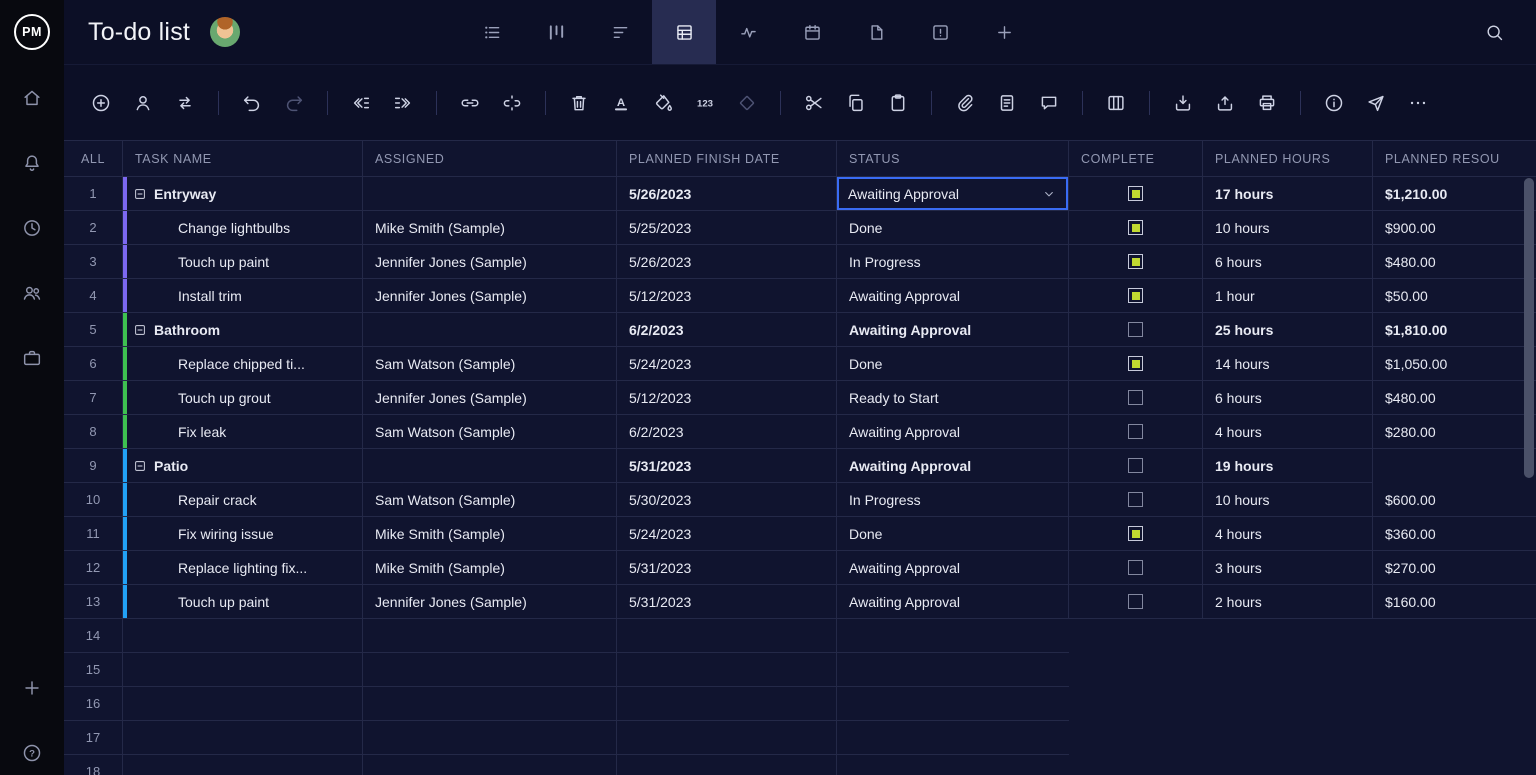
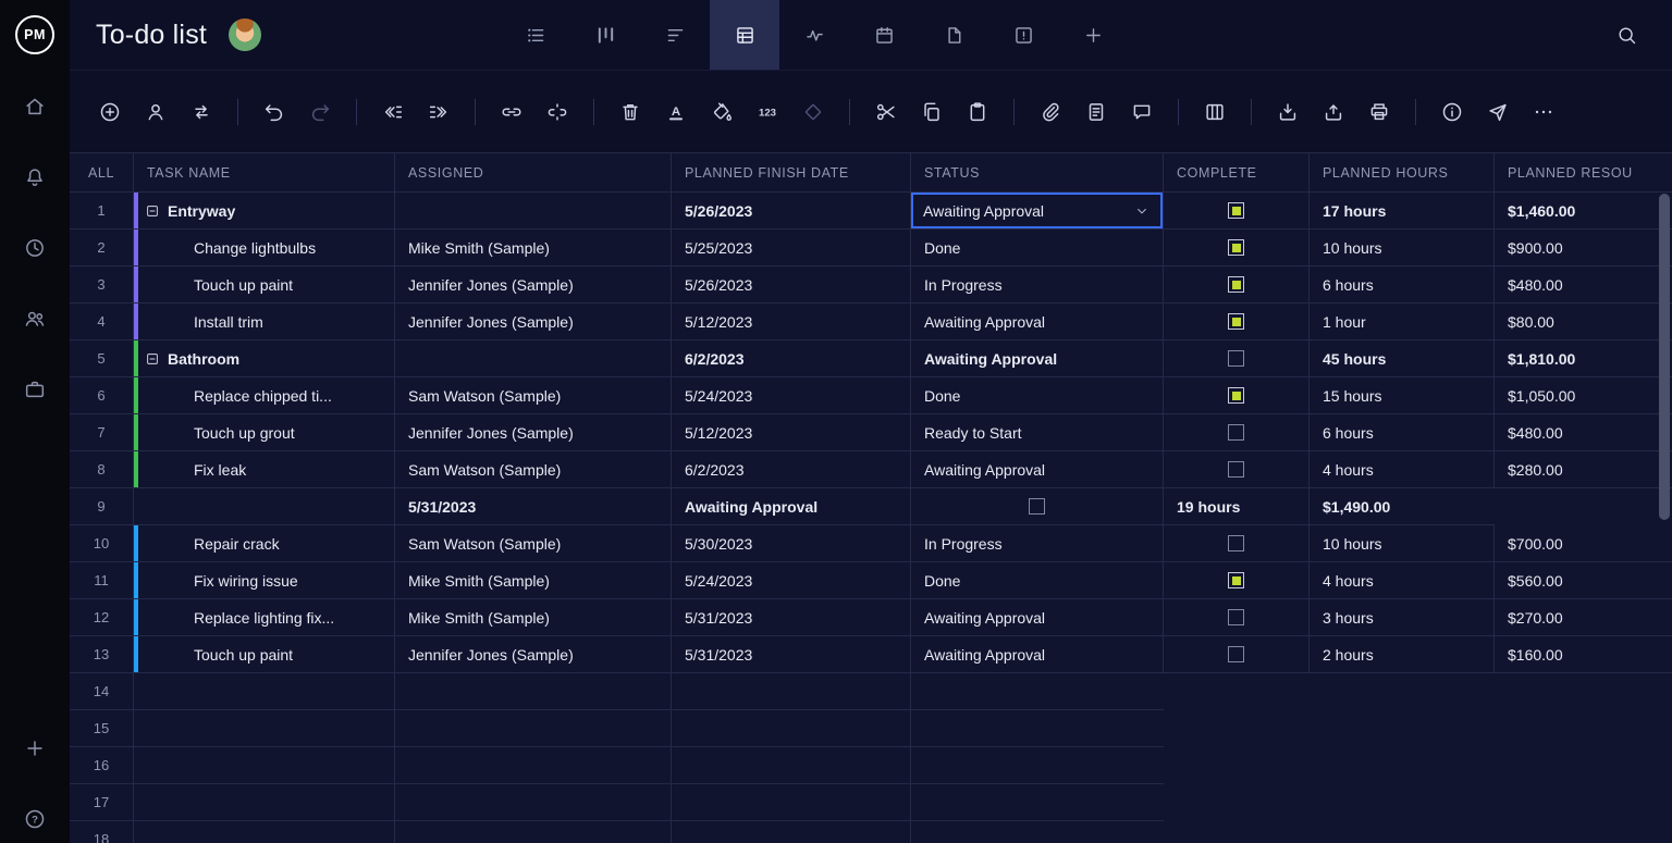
  PM
  ?
  To-do list
  A
  123
  ALL
  TASK NAME
  ASSIGNED
  PLANNED FINISH DATE
  STATUS
  COMPLETE
  PLANNED HOURS
  PLANNED RESOU
  1
  Entryway
  5/26/2023
  Awaiting Approval
  17 hours
- $1,210.00
+ $1,460.00
  2
  Change lightbulbs
  Mike Smith (Sample)
  5/25/2023
  Done
  10 hours
  $900.00
  3
  Touch up paint
  Jennifer Jones (Sample)
  5/26/2023
  In Progress
  6 hours
  $480.00
  4
  Install trim
  Jennifer Jones (Sample)
  5/12/2023
  Awaiting Approval
  1 hour
- $50.00
+ $80.00
  5
  Bathroom
  6/2/2023
  Awaiting Approval
- 25 hours
+ 45 hours
  $1,810.00
  6
  Replace chipped ti...
  Sam Watson (Sample)
  5/24/2023
  Done
- 14 hours
+ 15 hours
  $1,050.00
  7
  Touch up grout
  Jennifer Jones (Sample)
  5/12/2023
  Ready to Start
  6 hours
  $480.00
  8
  Fix leak
  Sam Watson (Sample)
  6/2/2023
  Awaiting Approval
  4 hours
  $280.00
  9
- Patio
  5/31/2023
  Awaiting Approval
  19 hours
+ $1,490.00
  10
  Repair crack
  Sam Watson (Sample)
  5/30/2023
  In Progress
  10 hours
- $600.00
+ $700.00
  11
  Fix wiring issue
  Mike Smith (Sample)
  5/24/2023
  Done
  4 hours
- $360.00
+ $560.00
  12
  Replace lighting fix...
  Mike Smith (Sample)
  5/31/2023
  Awaiting Approval
  3 hours
  $270.00
  13
  Touch up paint
  Jennifer Jones (Sample)
  5/31/2023
  Awaiting Approval
  2 hours
  $160.00
  14
  15
  16
  17
  18
